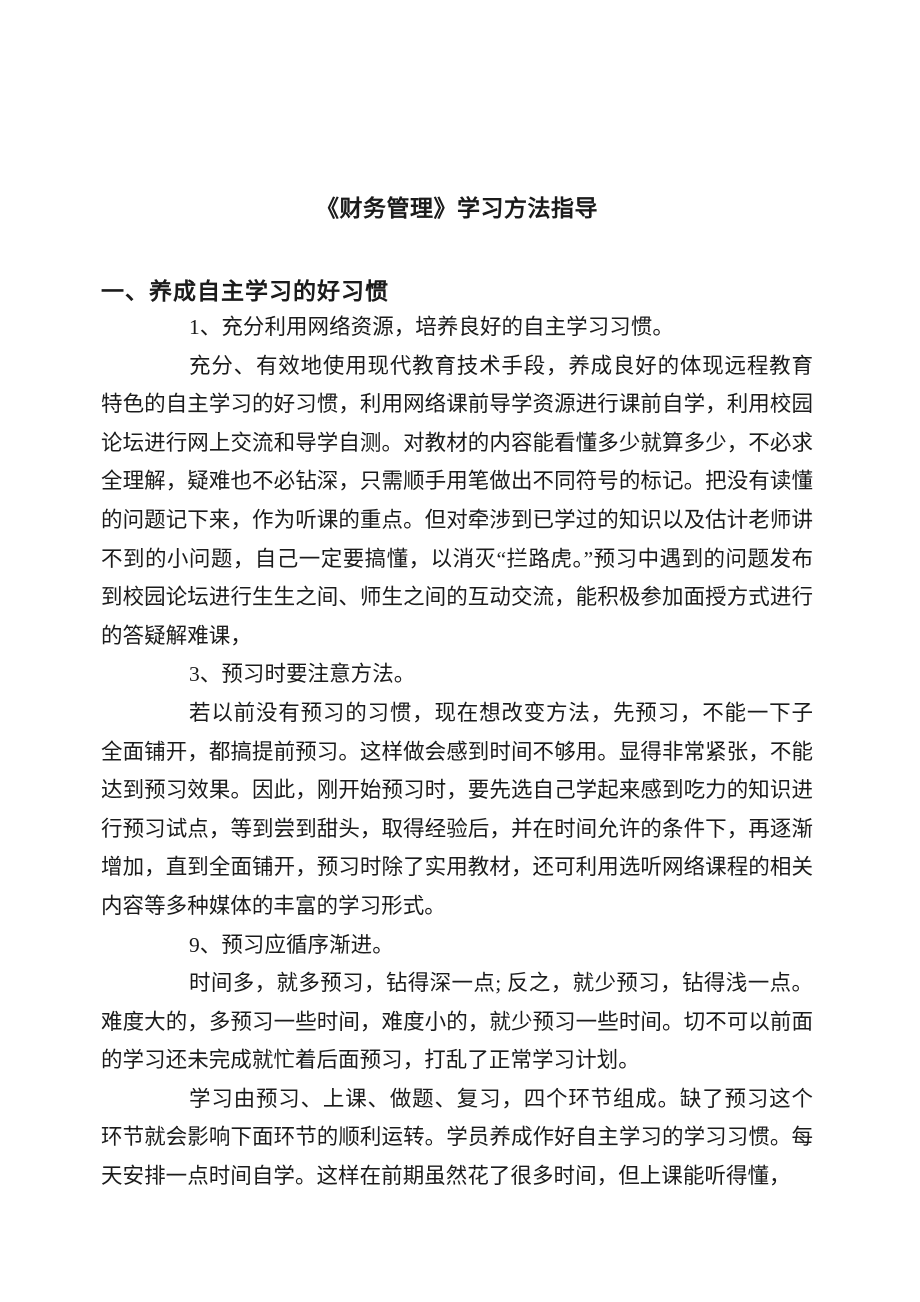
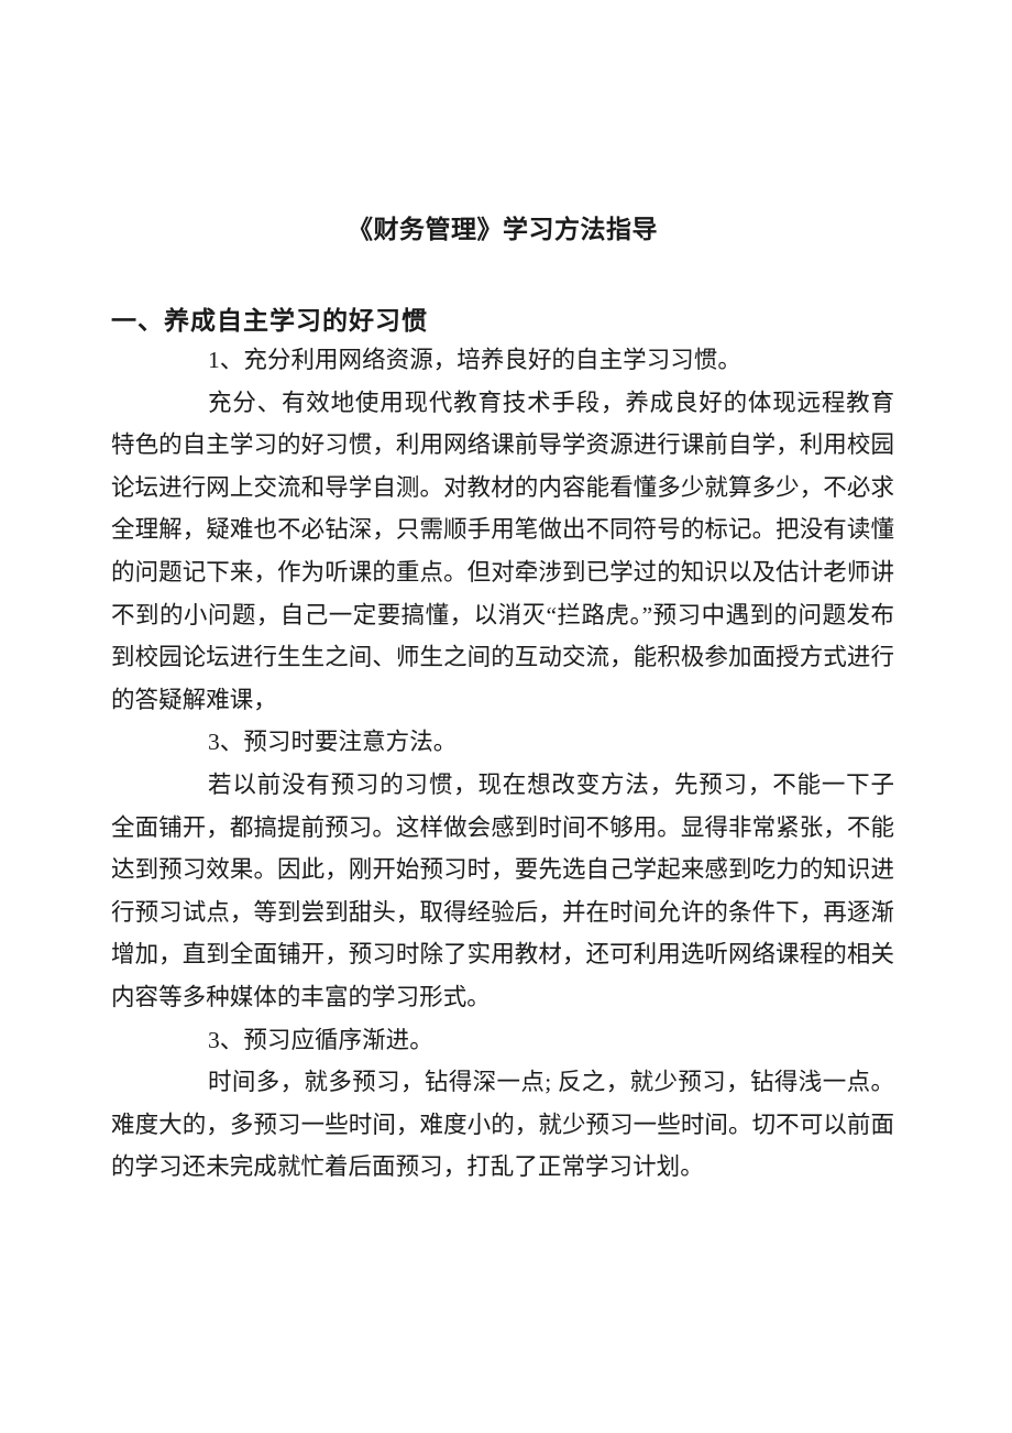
  《财务管理》学习方法指导
  一、养成自主学习的好习惯
  1、充分利用网络资源，培养良好的自主学习习惯。
  充分、有效地使用现代教育技术手段，养成良好的体现远程教育特色的自主学习的好习惯，利用网络课前导学资源进行课前自学，利用校园论坛进行网上交流和导学自测。对教材的内容能看懂多少就算多少，不必求全理解，疑难也不必钻深，只需顺手用笔做出不同符号的标记。把没有读懂的问题记下来，作为听课的重点。但对牵涉到已学过的知识以及估计老师讲不到的小问题，自己一定要搞懂，以消灭“拦路虎。”预习中遇到的问题发布到校园论坛进行生生之间、师生之间的互动交流，能积极参加面授方式进行的答疑解难课，
  3、预习时要注意方法。
  若以前没有预习的习惯，现在想改变方法，先预习，不能一下子全面铺开，都搞提前预习。这样做会感到时间不够用。显得非常紧张，不能达到预习效果。因此，刚开始预习时，要先选自己学起来感到吃力的知识进行预习试点，等到尝到甜头，取得经验后，并在时间允许的条件下，再逐渐增加，直到全面铺开，预习时除了实用教材，还可利用选听网络课程的相关内容等多种媒体的丰富的学习形式。
- 9、预习应循序渐进。
+ 3、预习应循序渐进。
  时间多，就多预习，钻得深一点; 反之，就少预习，钻得浅一点。难度大的，多预习一些时间，难度小的，就少预习一些时间。切不可以前面的学习还未完成就忙着后面预习，打乱了正常学习计划。
- 学习由预习、上课、做题、复习，四个环节组成。缺了预习这个环节就会影响下面环节的顺利运转。学员养成作好自主学习的学习习惯。每天安排一点时间自学。这样在前期虽然花了很多时间，但上课能听得懂，
